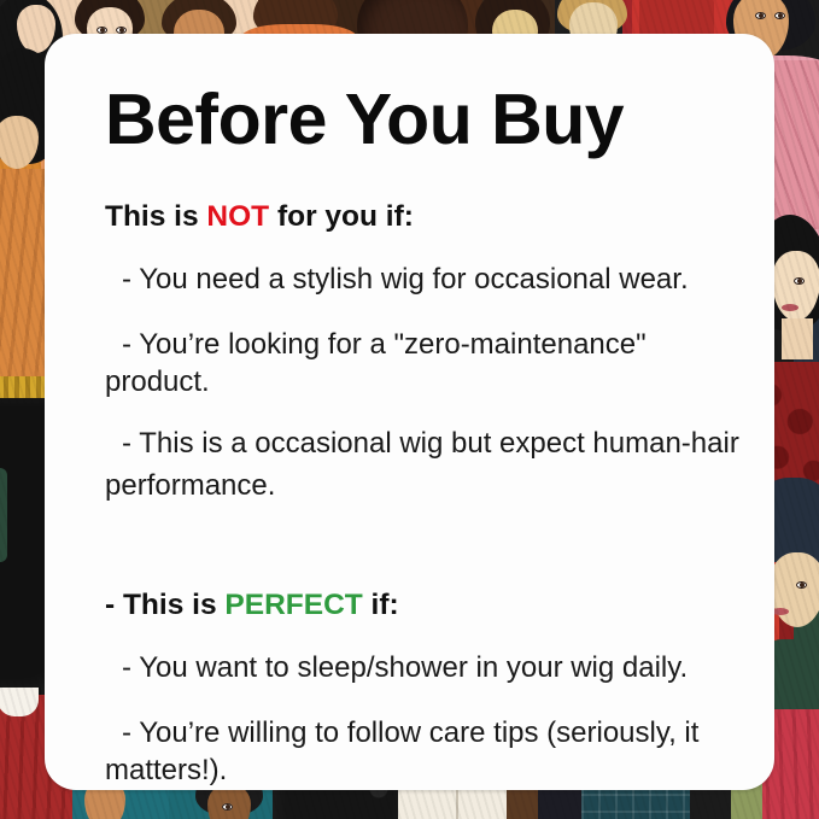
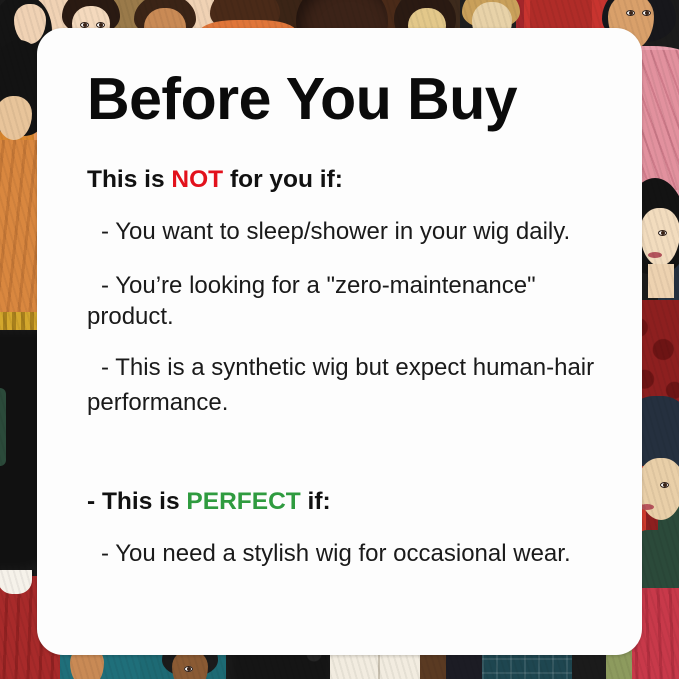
  Before You Buy
  This is NOT for you if:
- - You need a stylish wig for occasional wear.
+ - You want to sleep/shower in your wig daily.
  - You’re looking for a "zero-maintenance" product.
- - This is a occasional wig but expect human-hair performance.
+ - This is a synthetic wig but expect human-hair performance.
  - This is PERFECT if:
- - You want to sleep/shower in your wig daily.
+ - You need a stylish wig for occasional wear.
- - You’re willing to follow care tips (seriously, it matters!).
